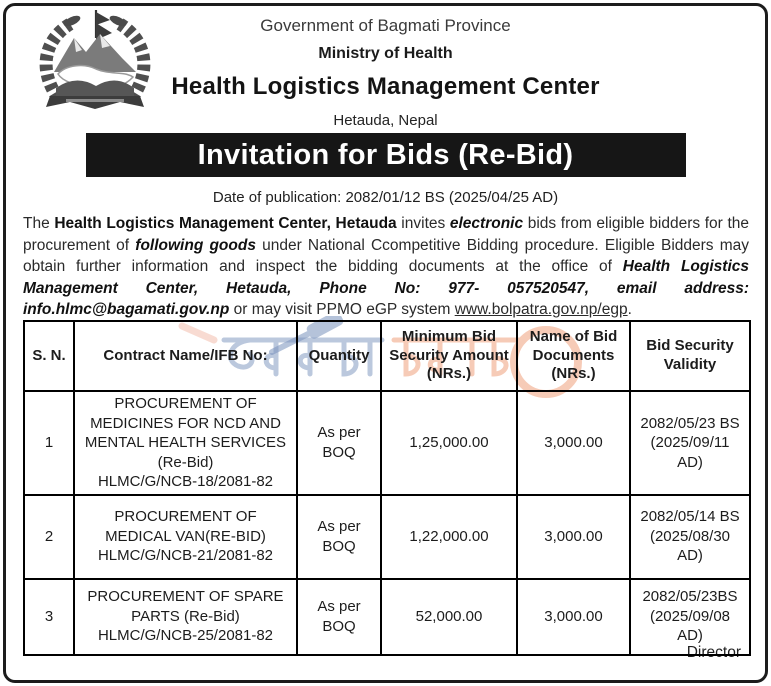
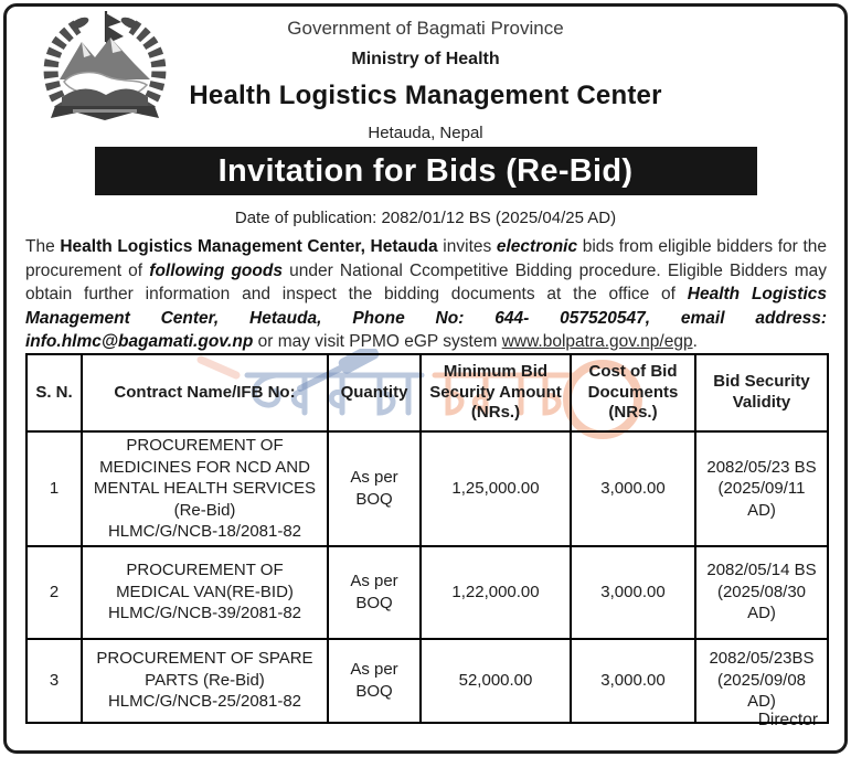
  Government of Bagmati Province
  Ministry of Health
  Health Logistics Management Center
  Hetauda, Nepal
  Invitation for Bids (Re-Bid)
  Date of publication: 2082/01/12 BS (2025/04/25 AD)
- The Health Logistics Management Center, Hetauda invites electronic bids from eligible bidders for the procurement of following goods under National Ccompetitive Bidding procedure. Eligible Bidders may obtain further information and inspect the bidding documents at the office of Health Logistics Management Center, Hetauda, Phone No: 977- 057520547, email address: info.hlmc@bagamati.gov.np or may visit PPMO eGP system www.bolpatra.gov.np/egp.
+ The Health Logistics Management Center, Hetauda invites electronic bids from eligible bidders for the procurement of following goods under National Ccompetitive Bidding procedure. Eligible Bidders may obtain further information and inspect the bidding documents at the office of Health Logistics Management Center, Hetauda, Phone No: 644- 057520547, email address: info.hlmc@bagamati.gov.np or may visit PPMO eGP system www.bolpatra.gov.np/egp.
- S. N.	Contract Name/IFB No:	Quantity	Minimum Bid Security Amount (NRs.)	Name of Bid Documents (NRs.)	Bid Security Validity
+ S. N.	Contract Name/IFB No:	Quantity	Minimum Bid Security Amount (NRs.)	Cost of Bid Documents (NRs.)	Bid Security Validity
  1	PROCUREMENT OF MEDICINES FOR NCD AND MENTAL HEALTH SERVICES (Re-Bid) HLMC/G/NCB-18/2081-82	As per BOQ	1,25,000.00	3,000.00	2082/05/23 BS (2025/09/11 AD)
- 2	PROCUREMENT OF MEDICAL VAN(RE-BID) HLMC/G/NCB-21/2081-82	As per BOQ	1,22,000.00	3,000.00	2082/05/14 BS (2025/08/30 AD)
+ 2	PROCUREMENT OF MEDICAL VAN(RE-BID) HLMC/G/NCB-39/2081-82	As per BOQ	1,22,000.00	3,000.00	2082/05/14 BS (2025/08/30 AD)
  3	PROCUREMENT OF SPARE PARTS (Re-Bid) HLMC/G/NCB-25/2081-82	As per BOQ	52,000.00	3,000.00	2082/05/23BS (2025/09/08 AD)
  Director
